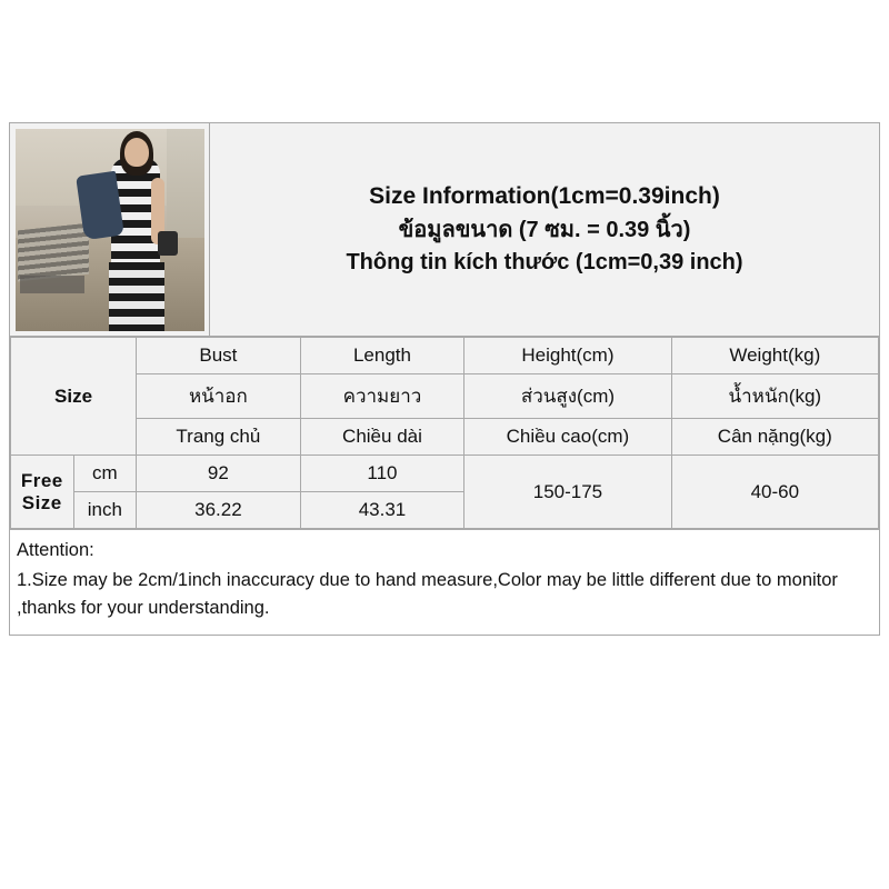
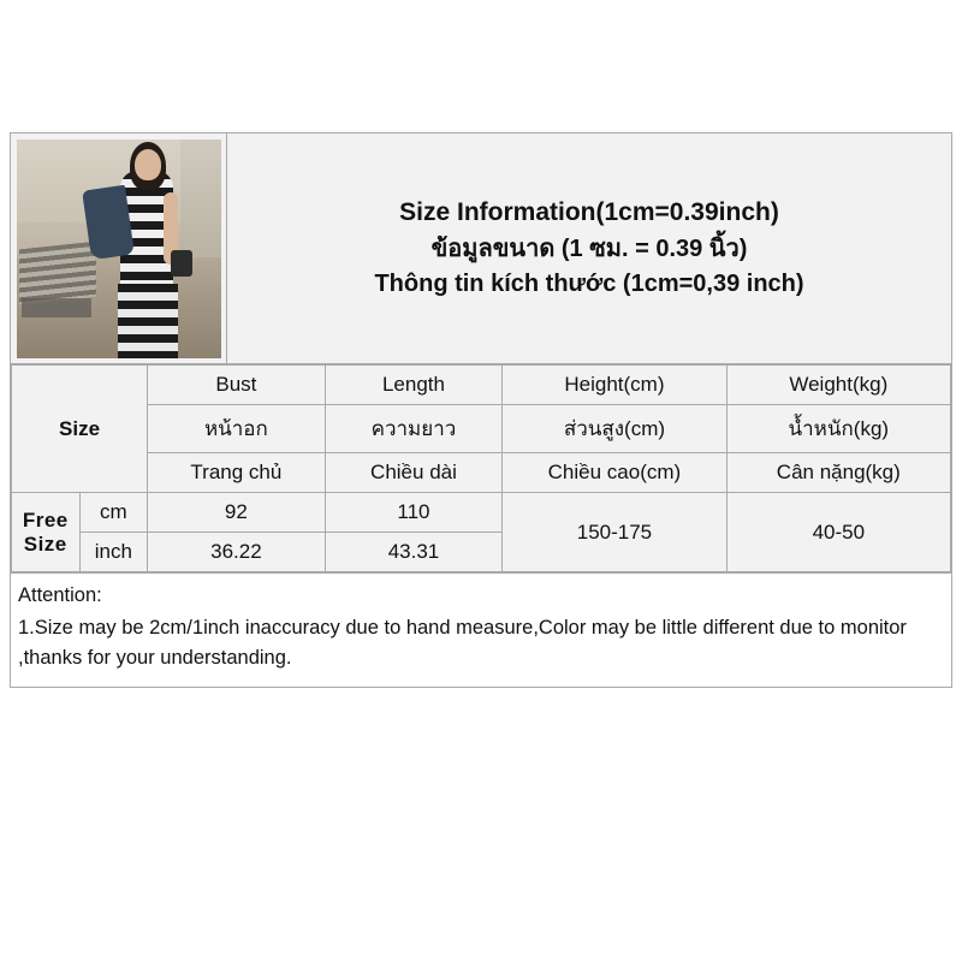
  Size Information(1cm=0.39inch)
- ข้อมูลขนาด (7 ซม. = 0.39 นิ้ว)
+ ข้อมูลขนาด (1 ซม. = 0.39 นิ้ว)
  Thông tin kích thước (1cm=0,39 inch)
  Size	Bust	Length	Height(cm)	Weight(kg)
  หน้าอก	ความยาว	ส่วนสูง(cm)	น้ำหนัก(kg)
  Trang chủ	Chiều dài	Chiều cao(cm)	Cân nặng(kg)
- Free Size	cm	92	110	150-175	40-60
+ Free Size	cm	92	110	150-175	40-50
  inch	36.22	43.31
  Attention:
  1.Size may be 2cm/1inch inaccuracy due to hand measure,Color may be little different due to monitor ,thanks for your understanding.
